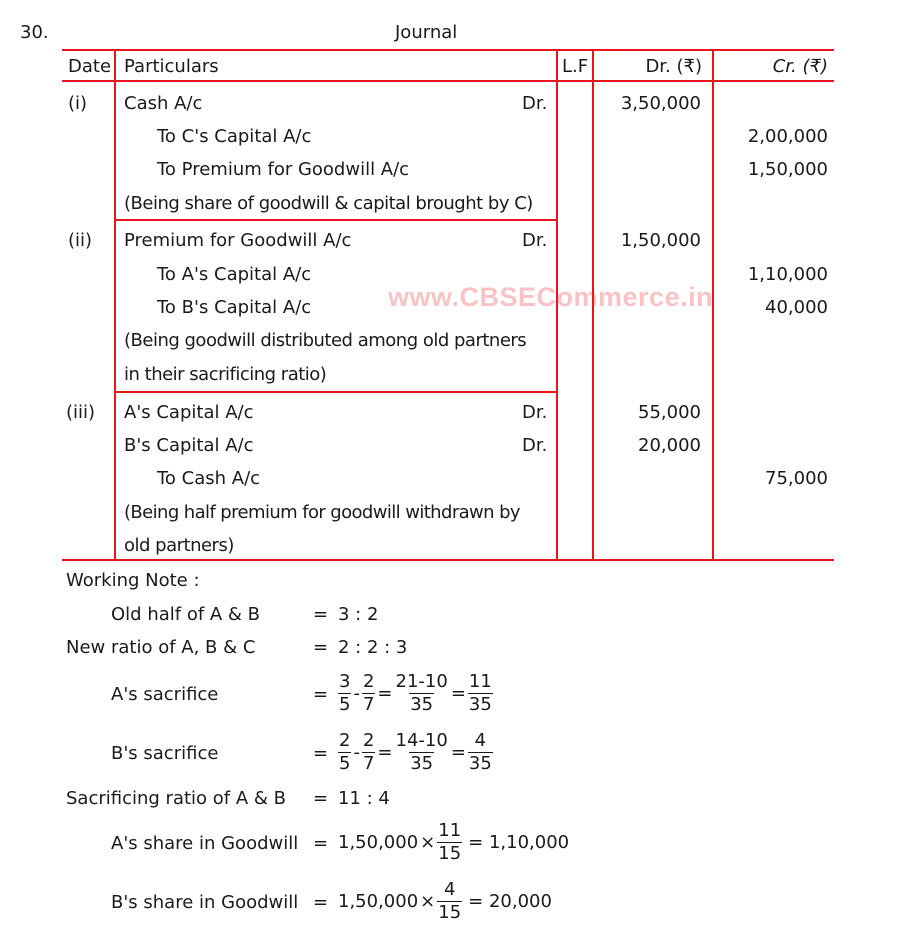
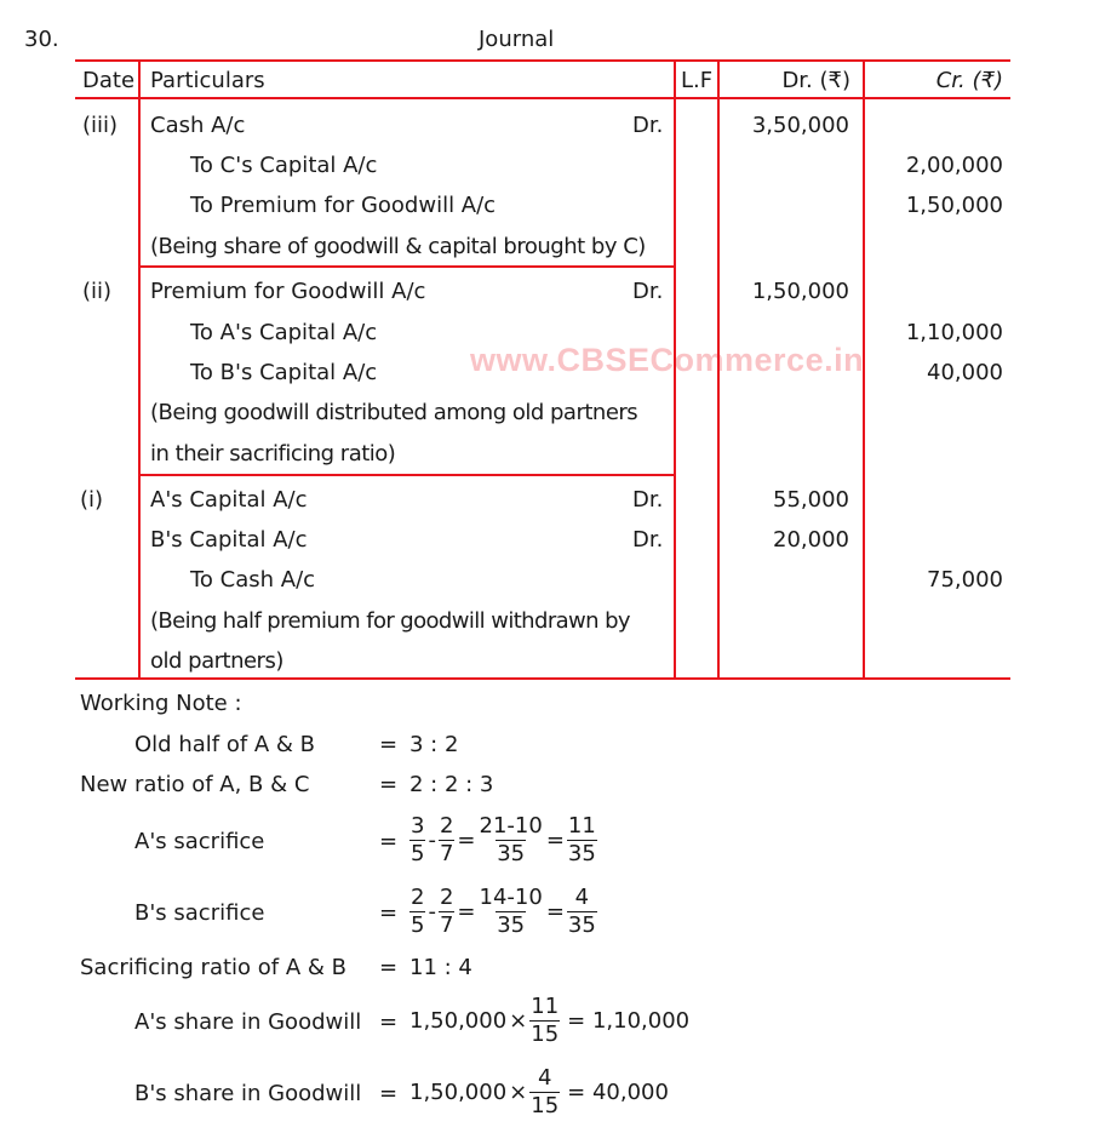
  30.
  Journal
  Date
  Particulars
  L.F
  Dr. (₹)
  Cr. (₹)
- (i)
+ (iii)
  Cash A/c
  Dr.
  3,50,000
  To C's Capital A/c
  2,00,000
  To Premium for Goodwill A/c
  1,50,000
  (Being share of goodwill & capital brought by C)
  (ii)
  Premium for Goodwill A/c
  Dr.
  1,50,000
  To A's Capital A/c
  1,10,000
  To B's Capital A/c
  40,000
  (Being goodwill distributed among old partners
  in their sacrificing ratio)
- (iii)
+ (i)
  A's Capital A/c
  Dr.
  55,000
  B's Capital A/c
  Dr.
  20,000
  To Cash A/c
  75,000
  (Being half premium for goodwill withdrawn by
  old partners)
  www.CBSECommerce.in
  Working Note :
  Old half of A & B
  =
  3 : 2
  New ratio of A, B & C
  =
  2 : 2 : 3
  A's sacrifice
  =
  3
  5
  -
  2
  7
  =
  21-10
  35
  =
  11
  35
  B's sacrifice
  =
  2
  5
  -
  2
  7
  =
  14-10
  35
  =
  4
  35
  Sacrificing ratio of A & B
  =
  11 : 4
  A's share in Goodwill
  =
  1,50,000
  ×
  11
  15
  = 1,10,000
  B's share in Goodwill
  =
  1,50,000
  ×
  4
  15
- = 20,000
+ = 40,000
